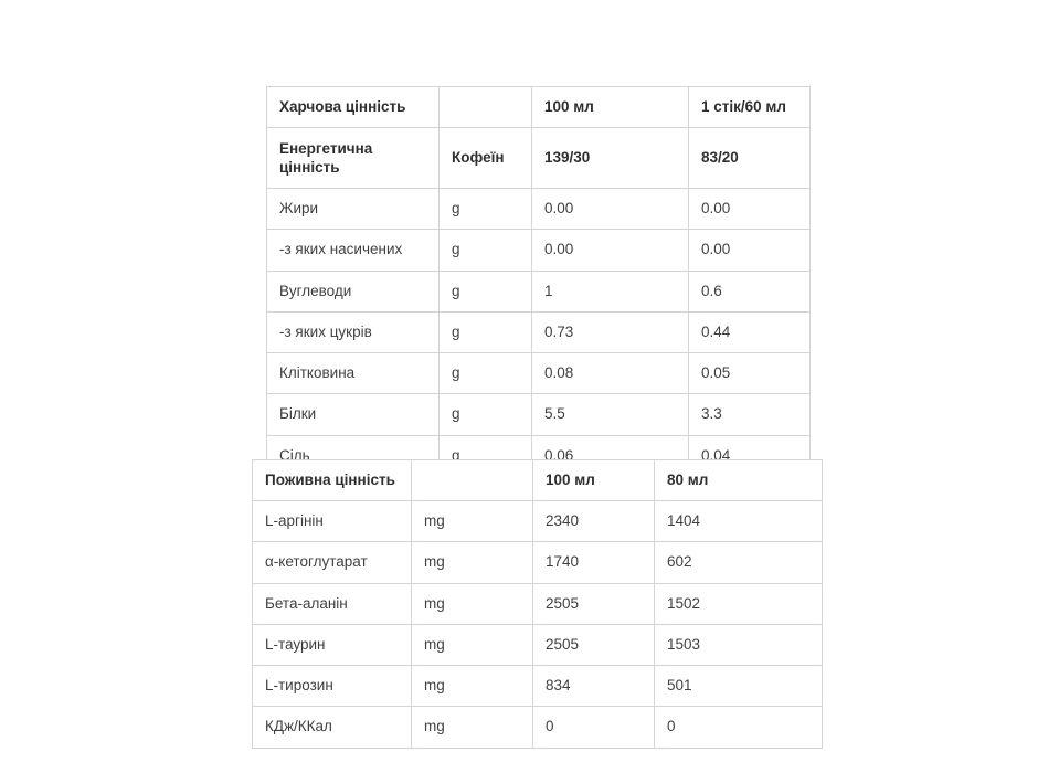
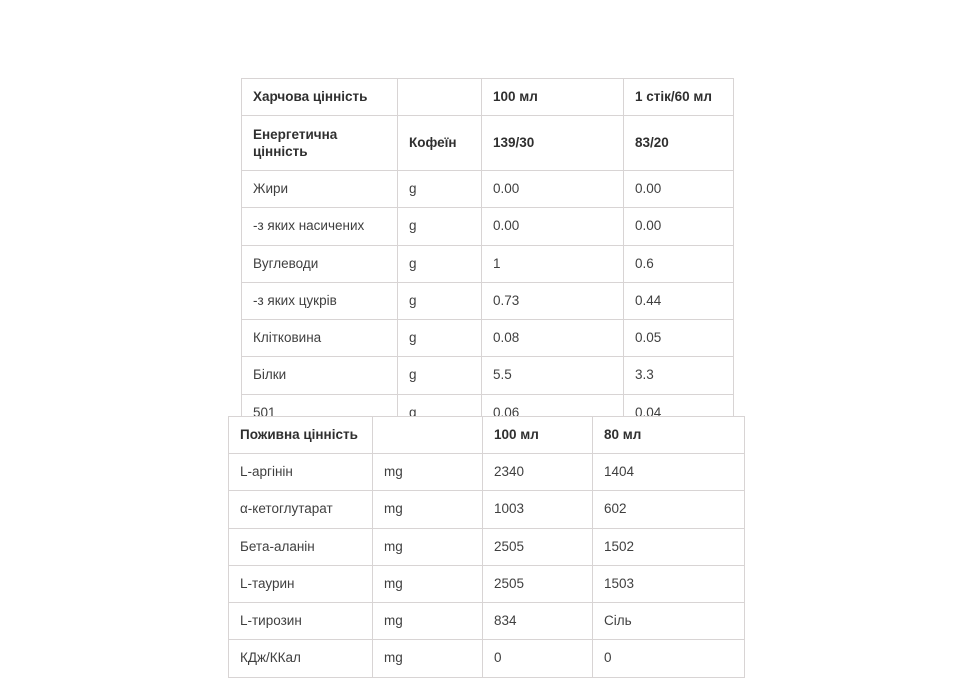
  Харчова цінність		100 мл	1 стік/60 мл
  Енергетична цінність	Кофеїн	139/30	83/20
  Жири	g	0.00	0.00
  -з яких насичених	g	0.00	0.00
  Вуглеводи	g	1	0.6
  -з яких цукрів	g	0.73	0.44
  Клітковина	g	0.08	0.05
  Білки	g	5.5	3.3
- Сіль	g	0.06	0.04
+ 501	g	0.06	0.04
  Поживна цінність		100 мл	80 мл
  L-аргінін	mg	2340	1404
- α-кетоглутарат	mg	1740	602
+ α-кетоглутарат	mg	1003	602
  Бета-аланін	mg	2505	1502
  L-таурин	mg	2505	1503
- L-тирозин	mg	834	501
+ L-тирозин	mg	834	Сіль
  КДж/ККал	mg	0	0
